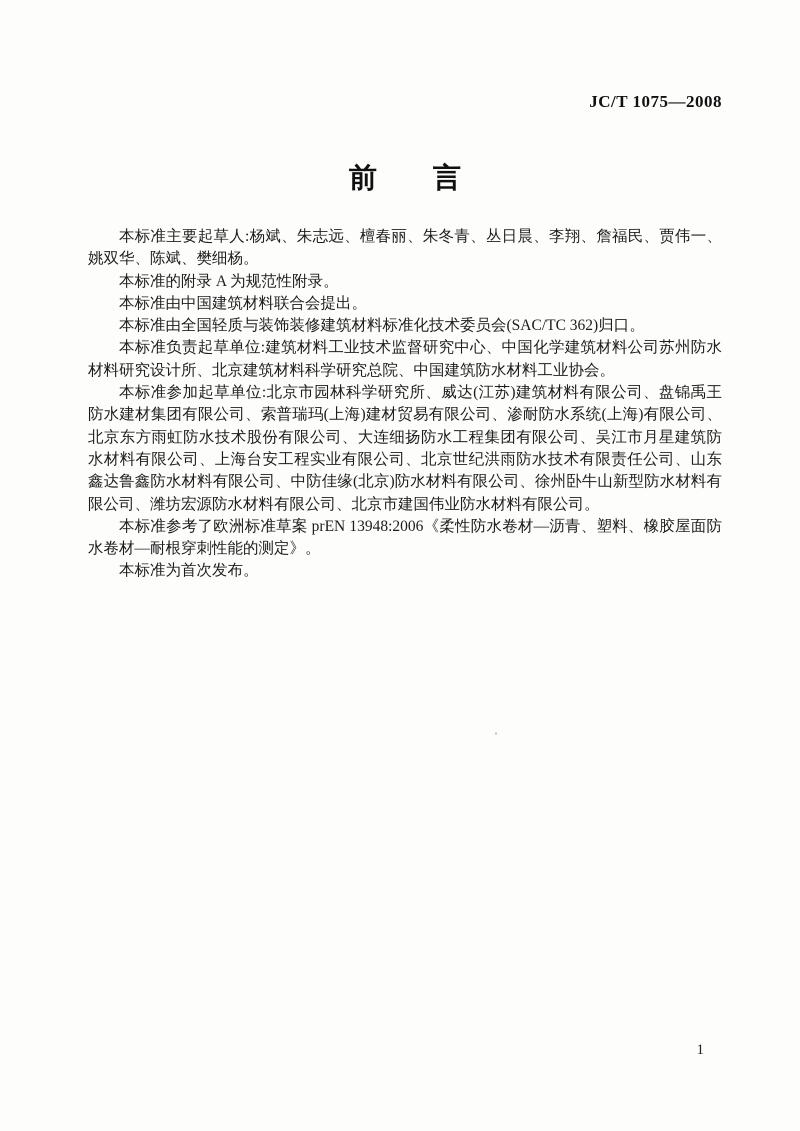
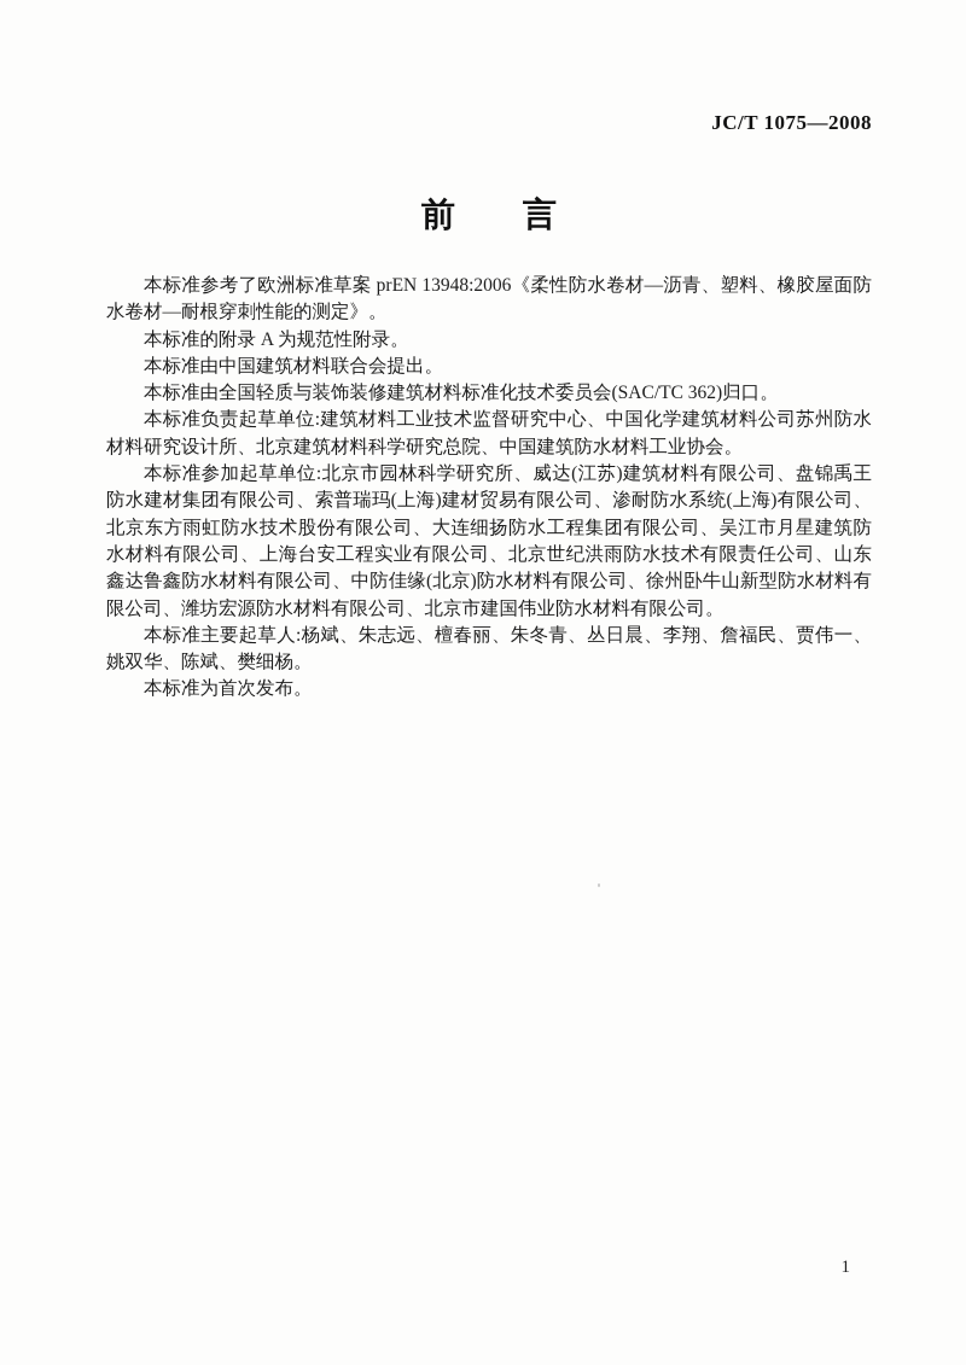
  JC/T 1075—2008
  前 言
- 本标准主要起草人:杨斌、朱志远、檀春丽、朱冬青、丛日晨、李翔、詹福民、贾伟一、姚双华、陈斌、樊细杨。
+ 本标准参考了欧洲标准草案 prEN 13948:2006《柔性防水卷材—沥青、塑料、橡胶屋面防水卷材—耐根穿刺性能的测定》。
  本标准的附录 A 为规范性附录。
  本标准由中国建筑材料联合会提出。
  本标准由全国轻质与装饰装修建筑材料标准化技术委员会(SAC/TC 362)归口。
  本标准负责起草单位:建筑材料工业技术监督研究中心、中国化学建筑材料公司苏州防水材料研究设计所、北京建筑材料科学研究总院、中国建筑防水材料工业协会。
  本标准参加起草单位:北京市园林科学研究所、威达(江苏)建筑材料有限公司、盘锦禹王防水建材集团有限公司、索普瑞玛(上海)建材贸易有限公司、渗耐防水系统(上海)有限公司、北京东方雨虹防水技术股份有限公司、大连细扬防水工程集团有限公司、吴江市月星建筑防水材料有限公司、上海台安工程实业有限公司、北京世纪洪雨防水技术有限责任公司、山东鑫达鲁鑫防水材料有限公司、中防佳缘(北京)防水材料有限公司、徐州卧牛山新型防水材料有限公司、潍坊宏源防水材料有限公司、北京市建国伟业防水材料有限公司。
- 本标准参考了欧洲标准草案 prEN 13948:2006《柔性防水卷材—沥青、塑料、橡胶屋面防水卷材—耐根穿刺性能的测定》。
+ 本标准主要起草人:杨斌、朱志远、檀春丽、朱冬青、丛日晨、李翔、詹福民、贾伟一、姚双华、陈斌、樊细杨。
  本标准为首次发布。
  1
